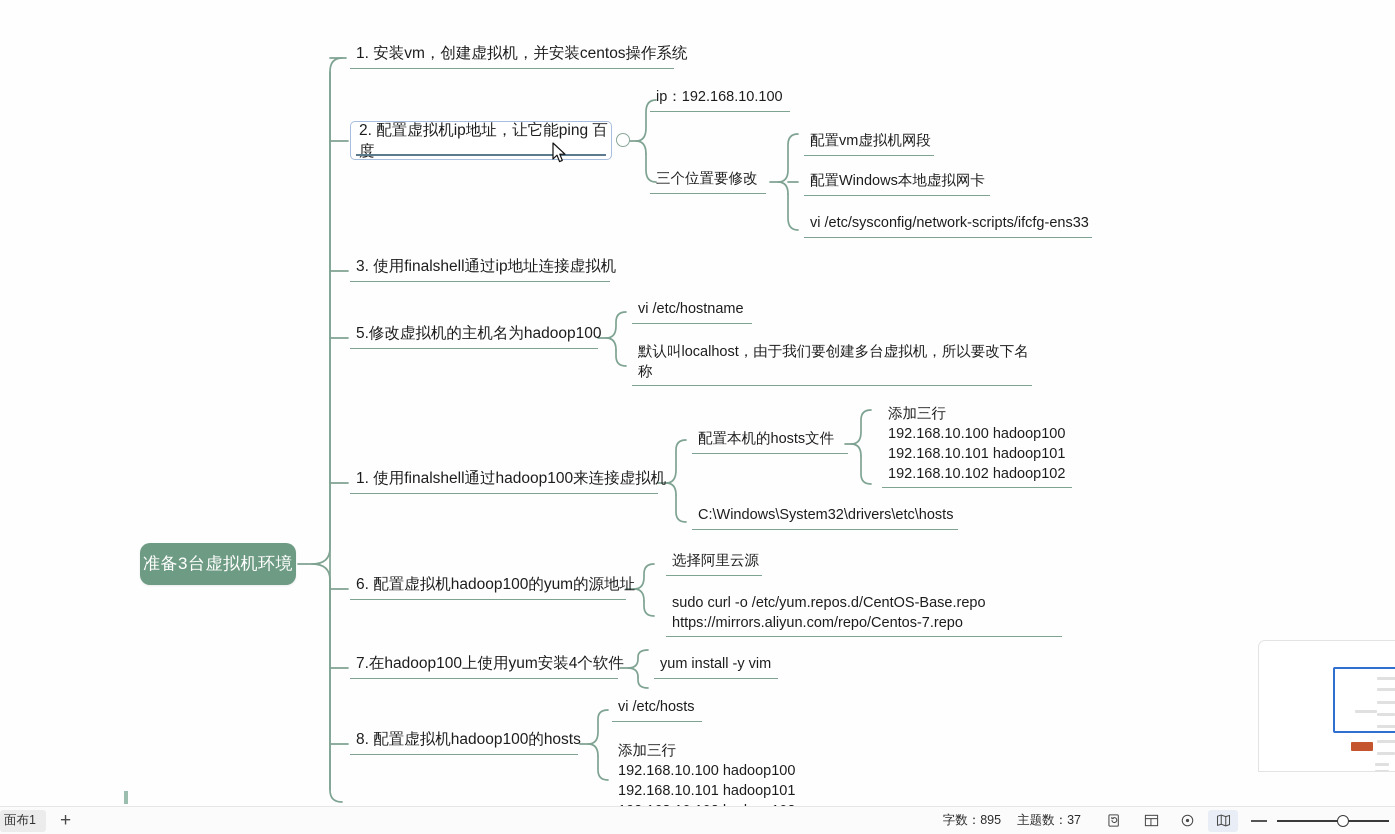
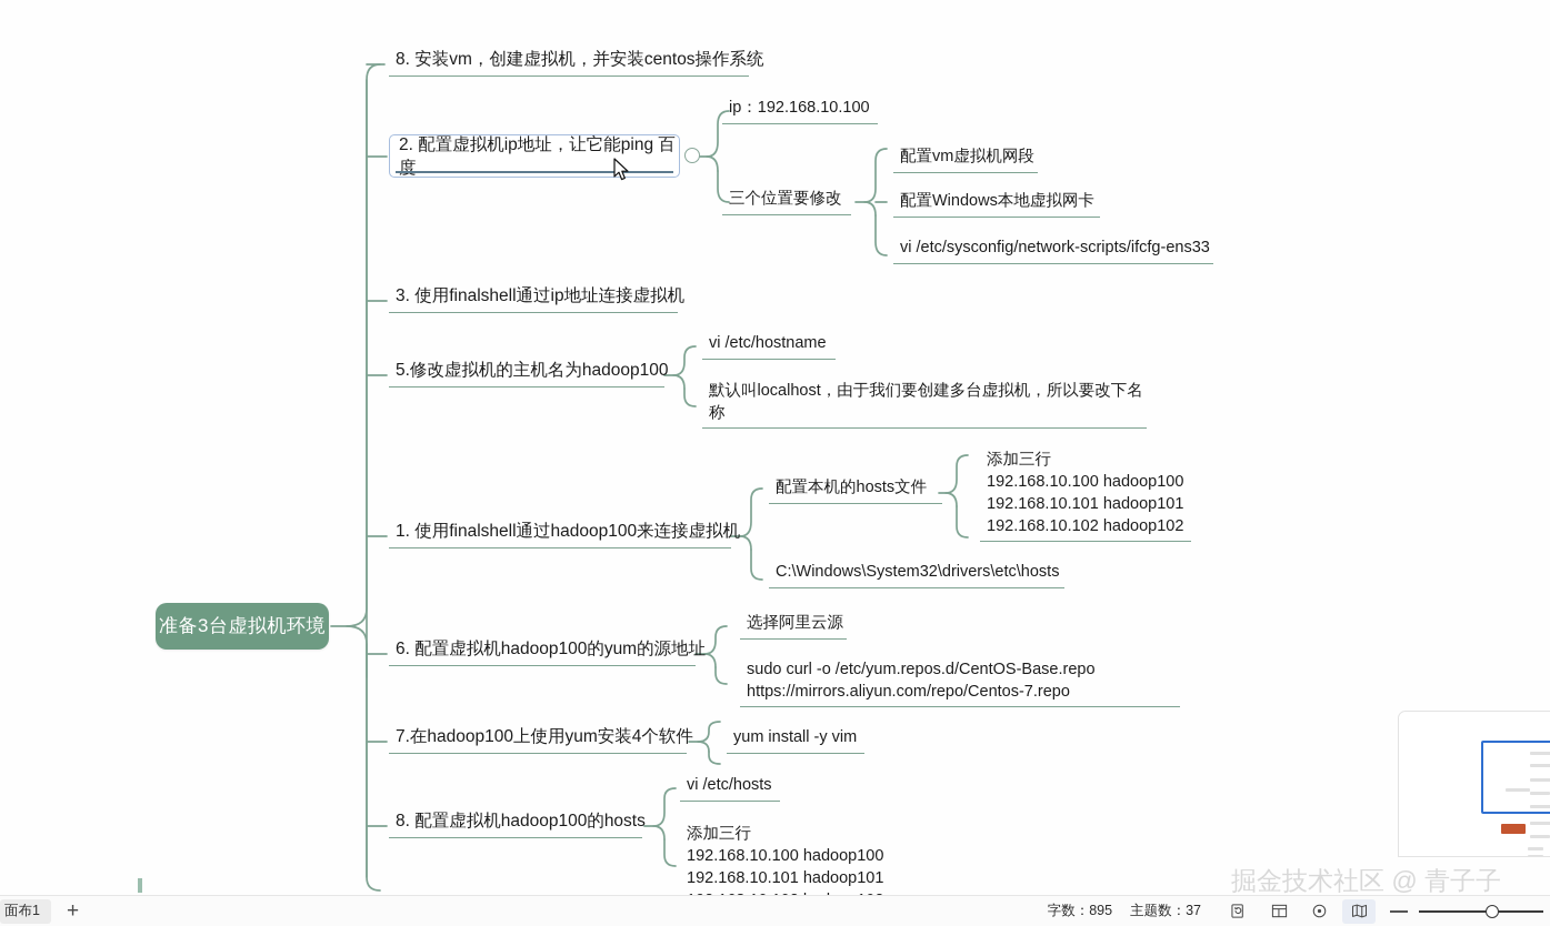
  准备3台虚拟机环境
- 1. 安装vm，创建虚拟机，并安装centos操作系统
+ 8. 安装vm，创建虚拟机，并安装centos操作系统
  2. 配置虚拟机ip地址，让它能ping 百度
  ip：192.168.10.100
  三个位置要修改
  配置vm虚拟机网段
  配置Windows本地虚拟网卡
  vi /etc/sysconfig/network-scripts/ifcfg-ens33
  3. 使用finalshell通过ip地址连接虚拟机
  5.修改虚拟机的主机名为hadoop100
  vi /etc/hostname
  默认叫localhost，由于我们要创建多台虚拟机，所以要改下名
  称
  1. 使用finalshell通过hadoop100来连接虚拟机
  配置本机的hosts文件
  添加三行
  192.168.10.100 hadoop100
  192.168.10.101 hadoop101
  192.168.10.102 hadoop102
  C:\Windows\System32\drivers\etc\hosts
  6. 配置虚拟机hadoop100的yum的源地址
  选择阿里云源
  sudo curl -o /etc/yum.repos.d/CentOS-Base.repo
  https://mirrors.aliyun.com/repo/Centos-7.repo
  7.在hadoop100上使用yum安装4个软件
  yum install -y vim
  8. 配置虚拟机hadoop100的hosts
  vi /etc/hosts
  添加三行
  192.168.10.100 hadoop100
  192.168.10.101 hadoop101
+ 掘金技术社区 @ 青子子
  面布1
  +
  字数：895
  主题数：37
